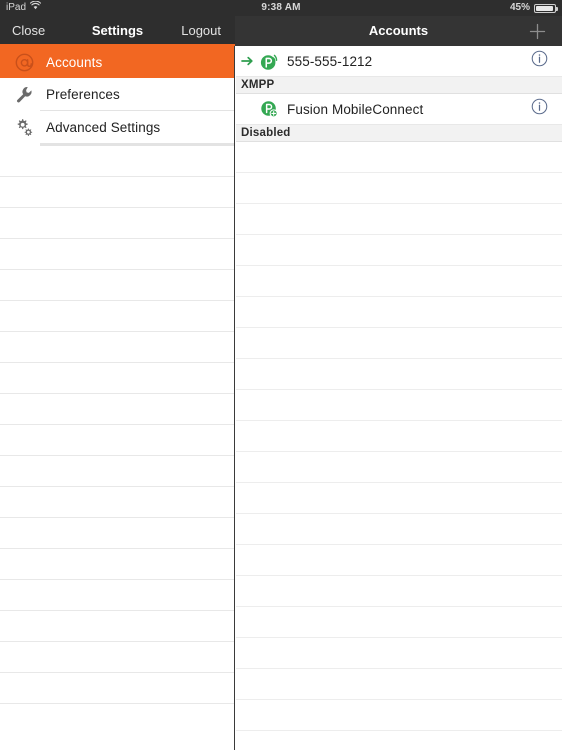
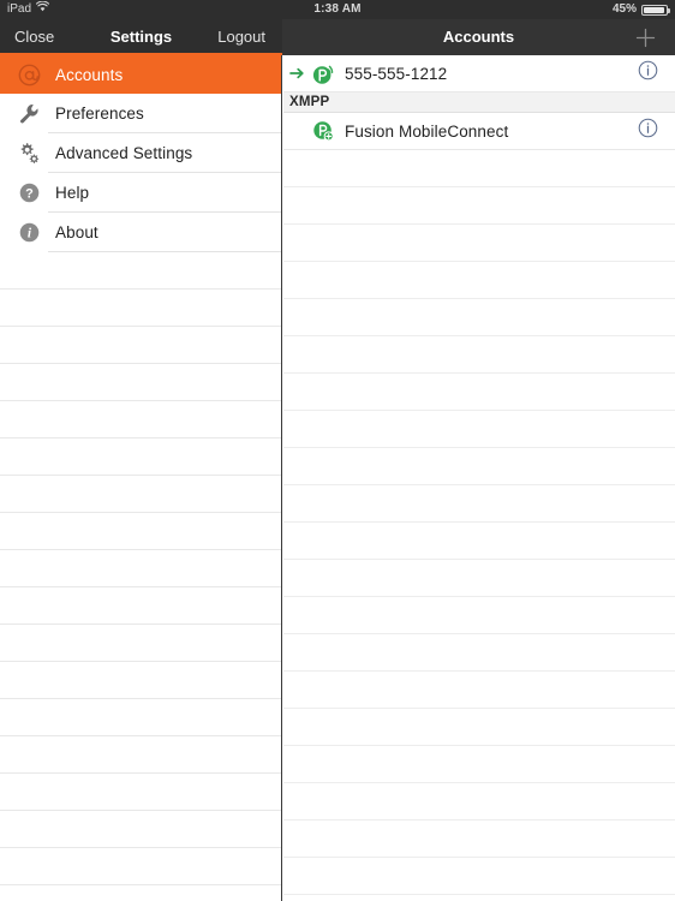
  iPad
- 9:38 AM
+ 1:38 AM
  45%
  Close
  Settings
  Logout
  Accounts
  Accounts
  Preferences
  Advanced Settings
+ ?
+ Help
+ i
+ About
  555-555-1212
  XMPP
  Fusion MobileConnect
- Disabled
